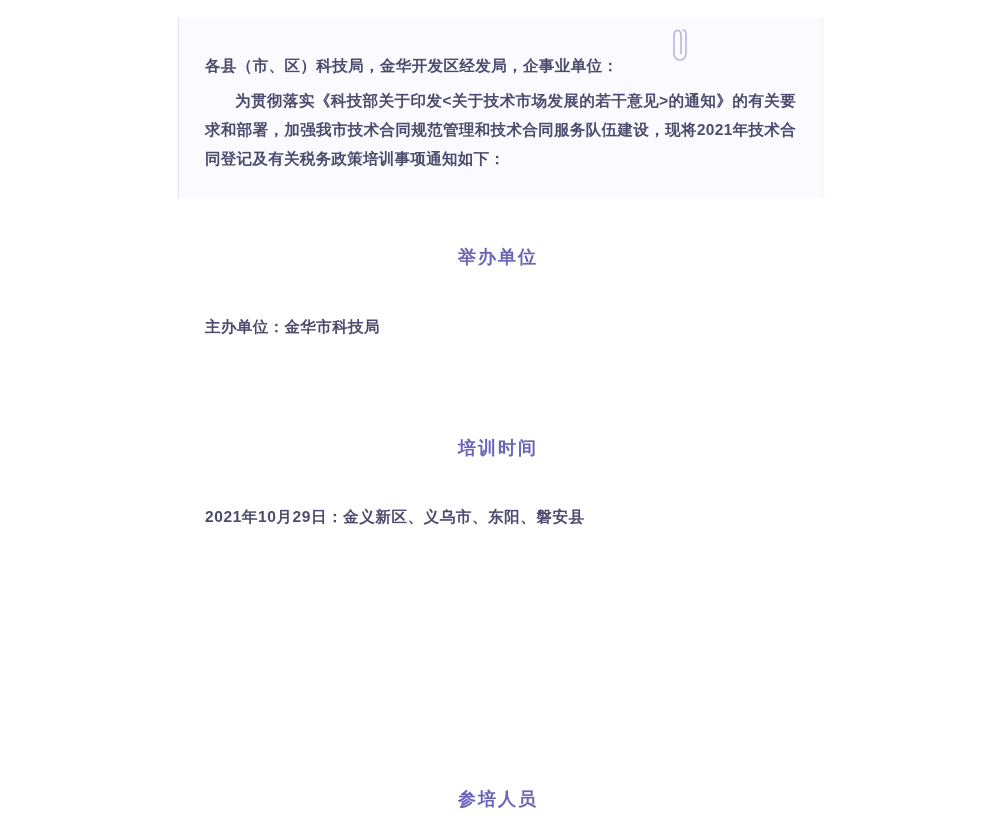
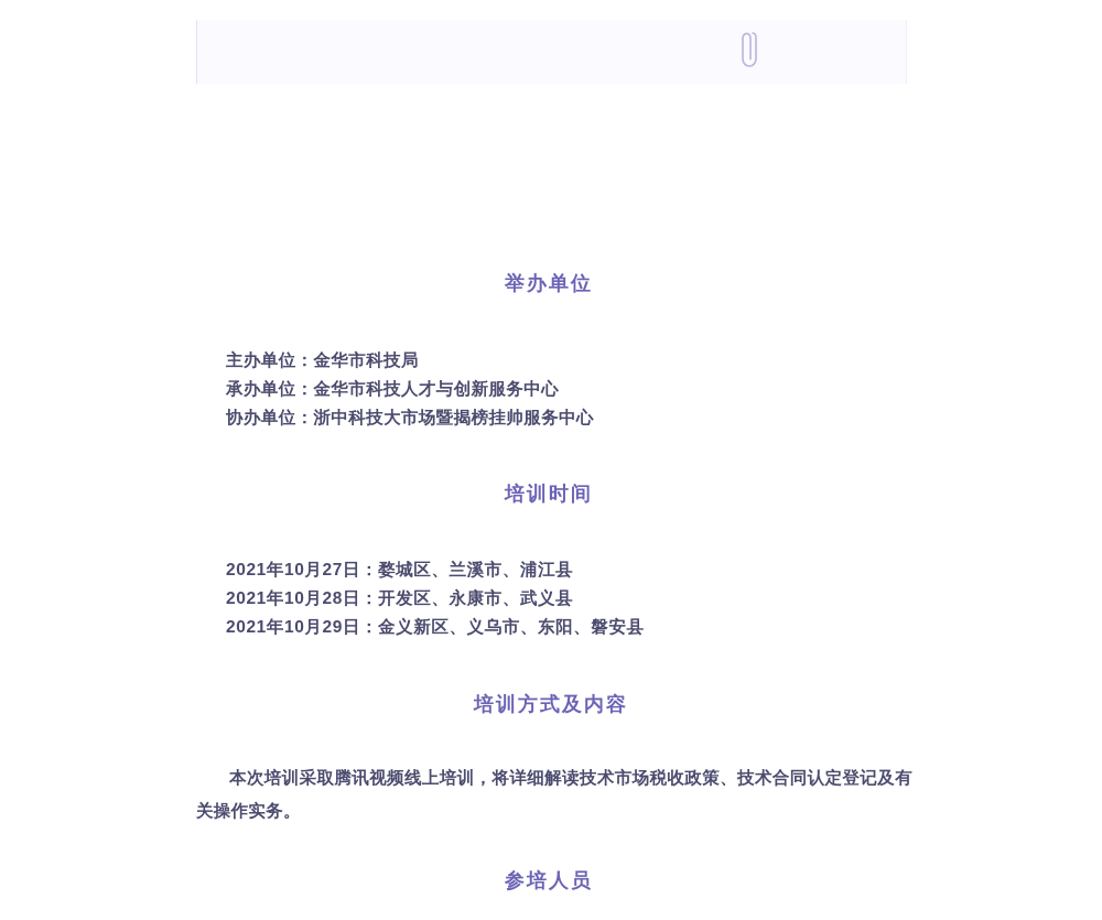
- 各县（市、区）科技局，金华开发区经发局，企事业单位：
- 为贯彻落实《科技部关于印发<关于技术市场发展的若干意见>的通知》的有关要求和部署，加强我市技术合同规范管理和技术合同服务队伍建设，现将2021年技术合同登记及有关税务政策培训事项通知如下：
  举办单位
  主办单位：金华市科技局
+ 承办单位：金华市科技人才与创新服务中心
+ 协办单位：浙中科技大市场暨揭榜挂帅服务中心
  培训时间
+ 2021年10月27日：婺城区、兰溪市、浦江县
+ 2021年10月28日：开发区、永康市、武义县
  2021年10月29日：金义新区、义乌市、东阳、磐安县
+ 培训方式及内容
+ 本次培训采取腾讯视频线上培训，将详细解读技术市场税收政策、技术合同认定登记及有关操作实务。
  参培人员
